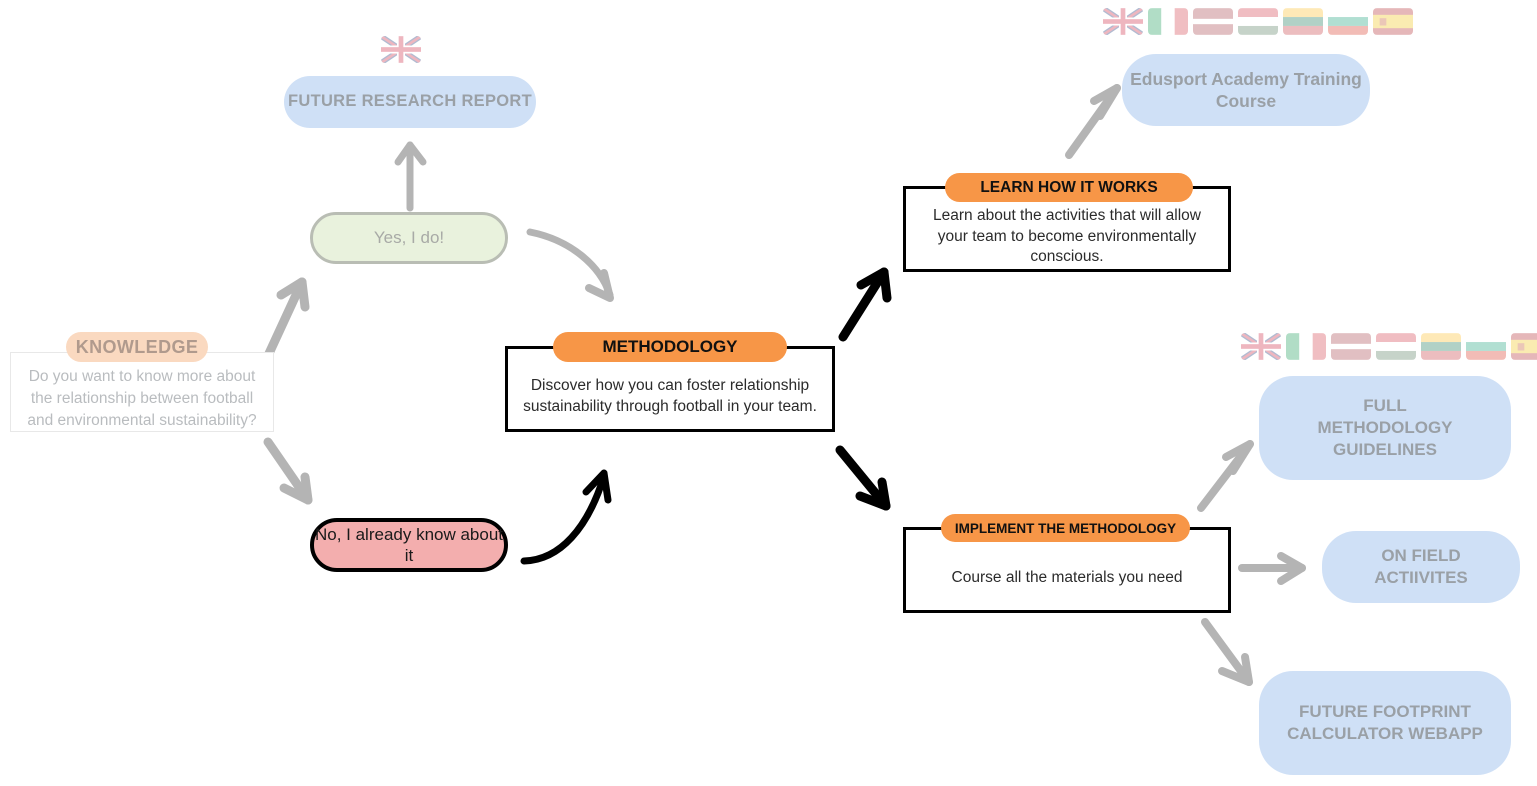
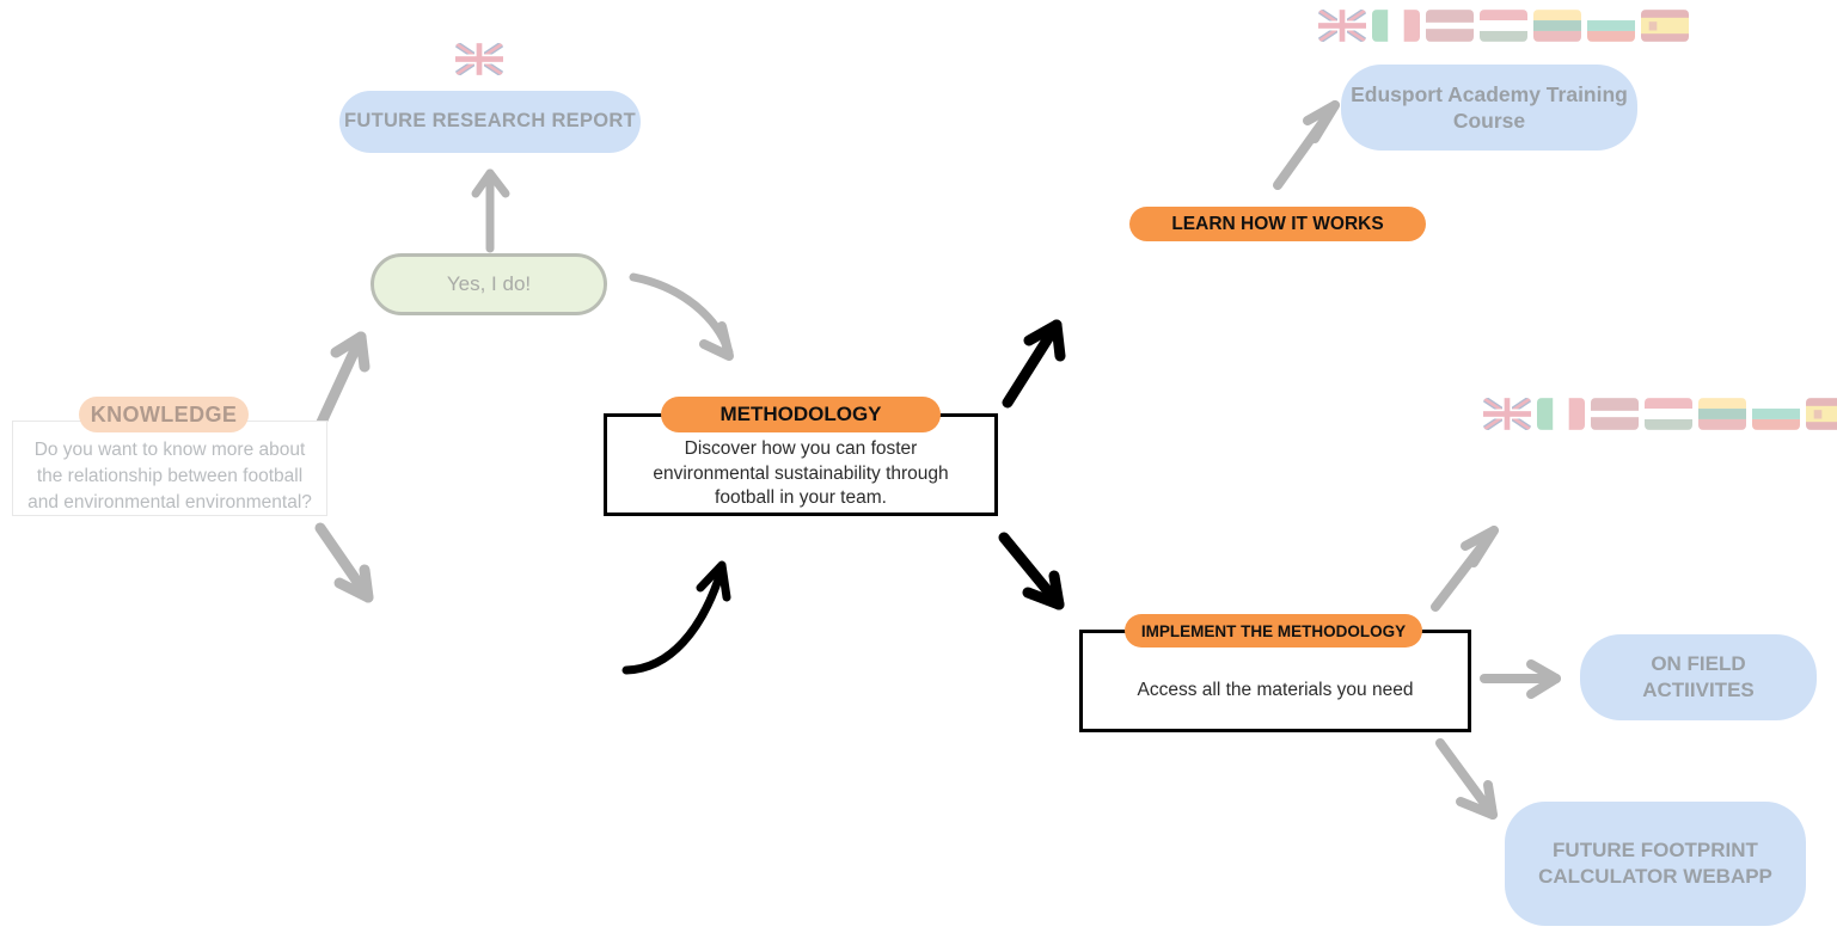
  FUTURE RESEARCH REPORT
  Yes, I do!
- No, I already know about it
- Do you want to know more about the relationship between football and environmental sustainability?
+ Do you want to know more about the relationship between football and environmental environmental?
  KNOWLEDGE
- Discover how you can foster relationship sustainability through football in your team.
+ Discover how you can foster environmental sustainability through football in your team.
  METHODOLOGY
- Learn about the activities that will allow your team to become environmentally conscious.
  LEARN HOW IT WORKS
- Course all the materials you need
+ Access all the materials you need
  IMPLEMENT THE METHODOLOGY
  Edusport Academy Training Course
- FULL METHODOLOGY GUIDELINES
  ON FIELD ACTIIVITES
  FUTURE FOOTPRINT CALCULATOR WEBAPP
